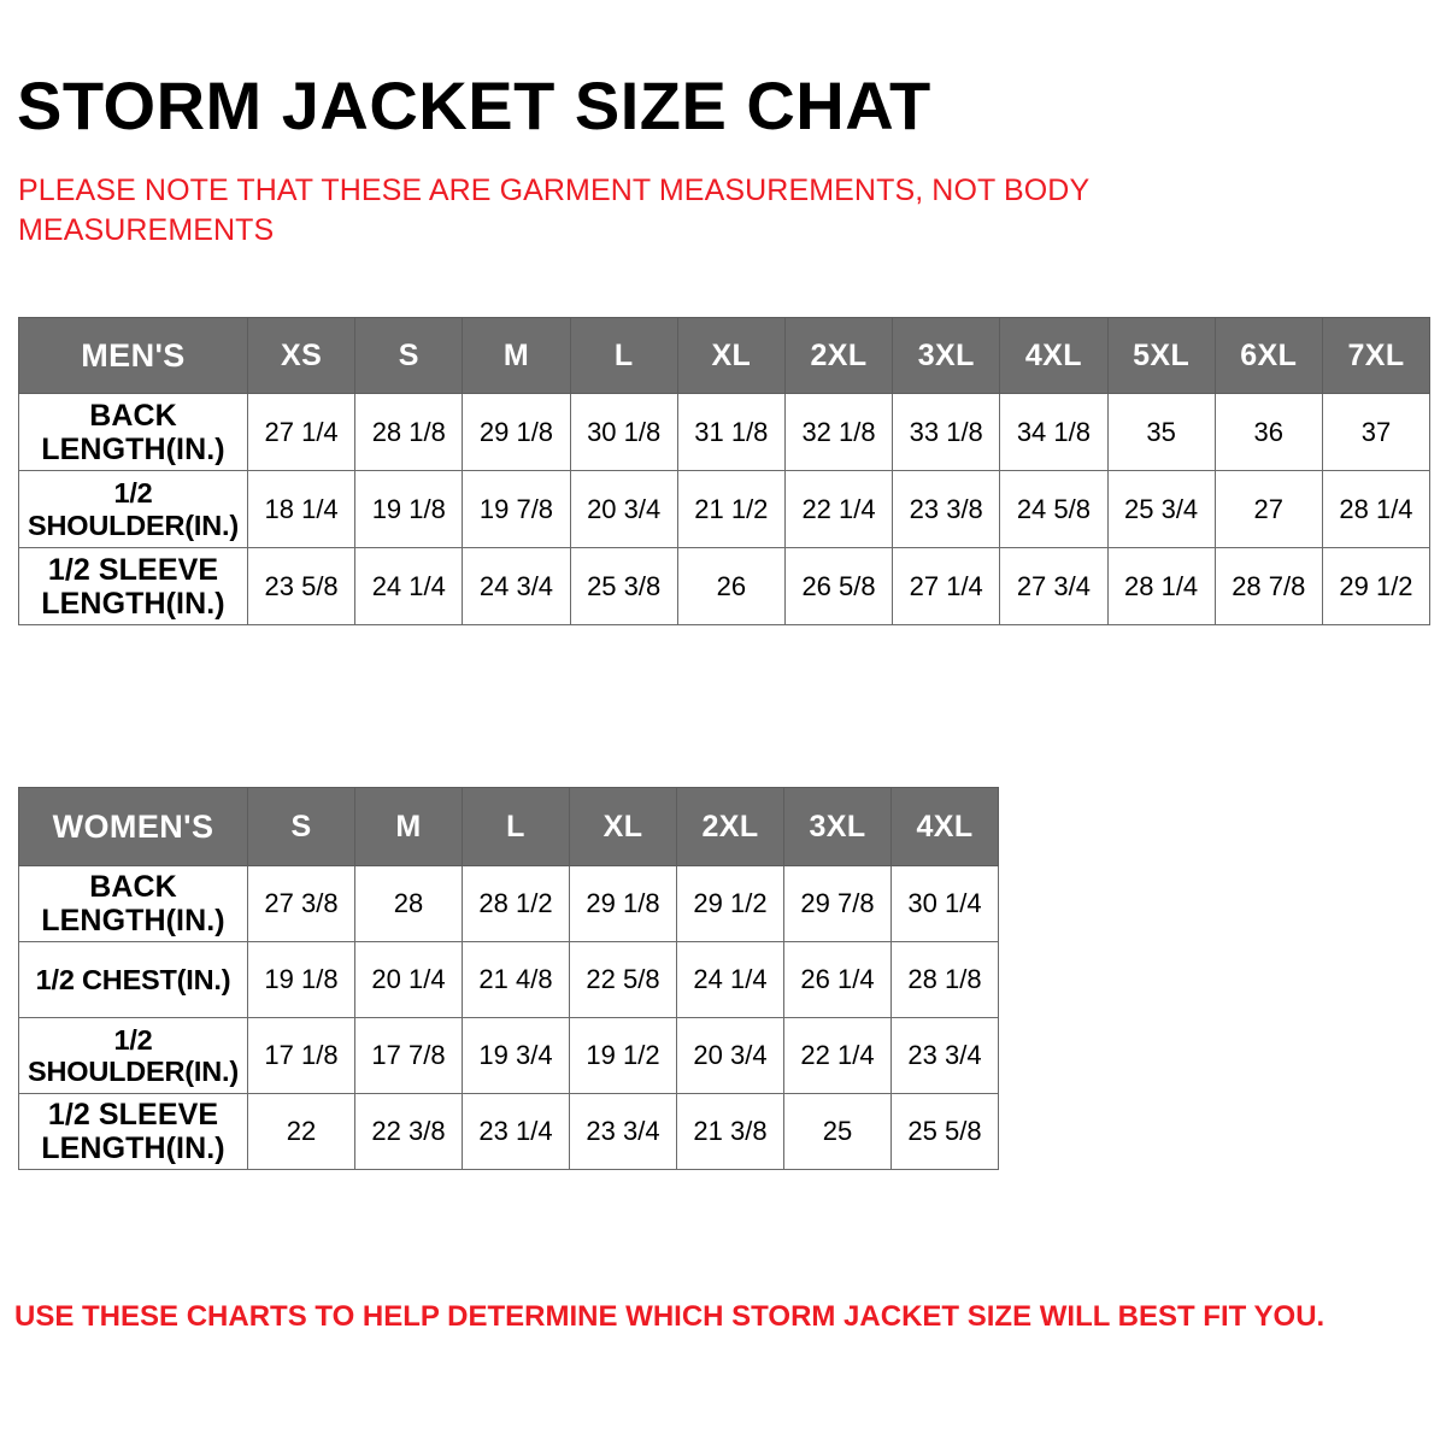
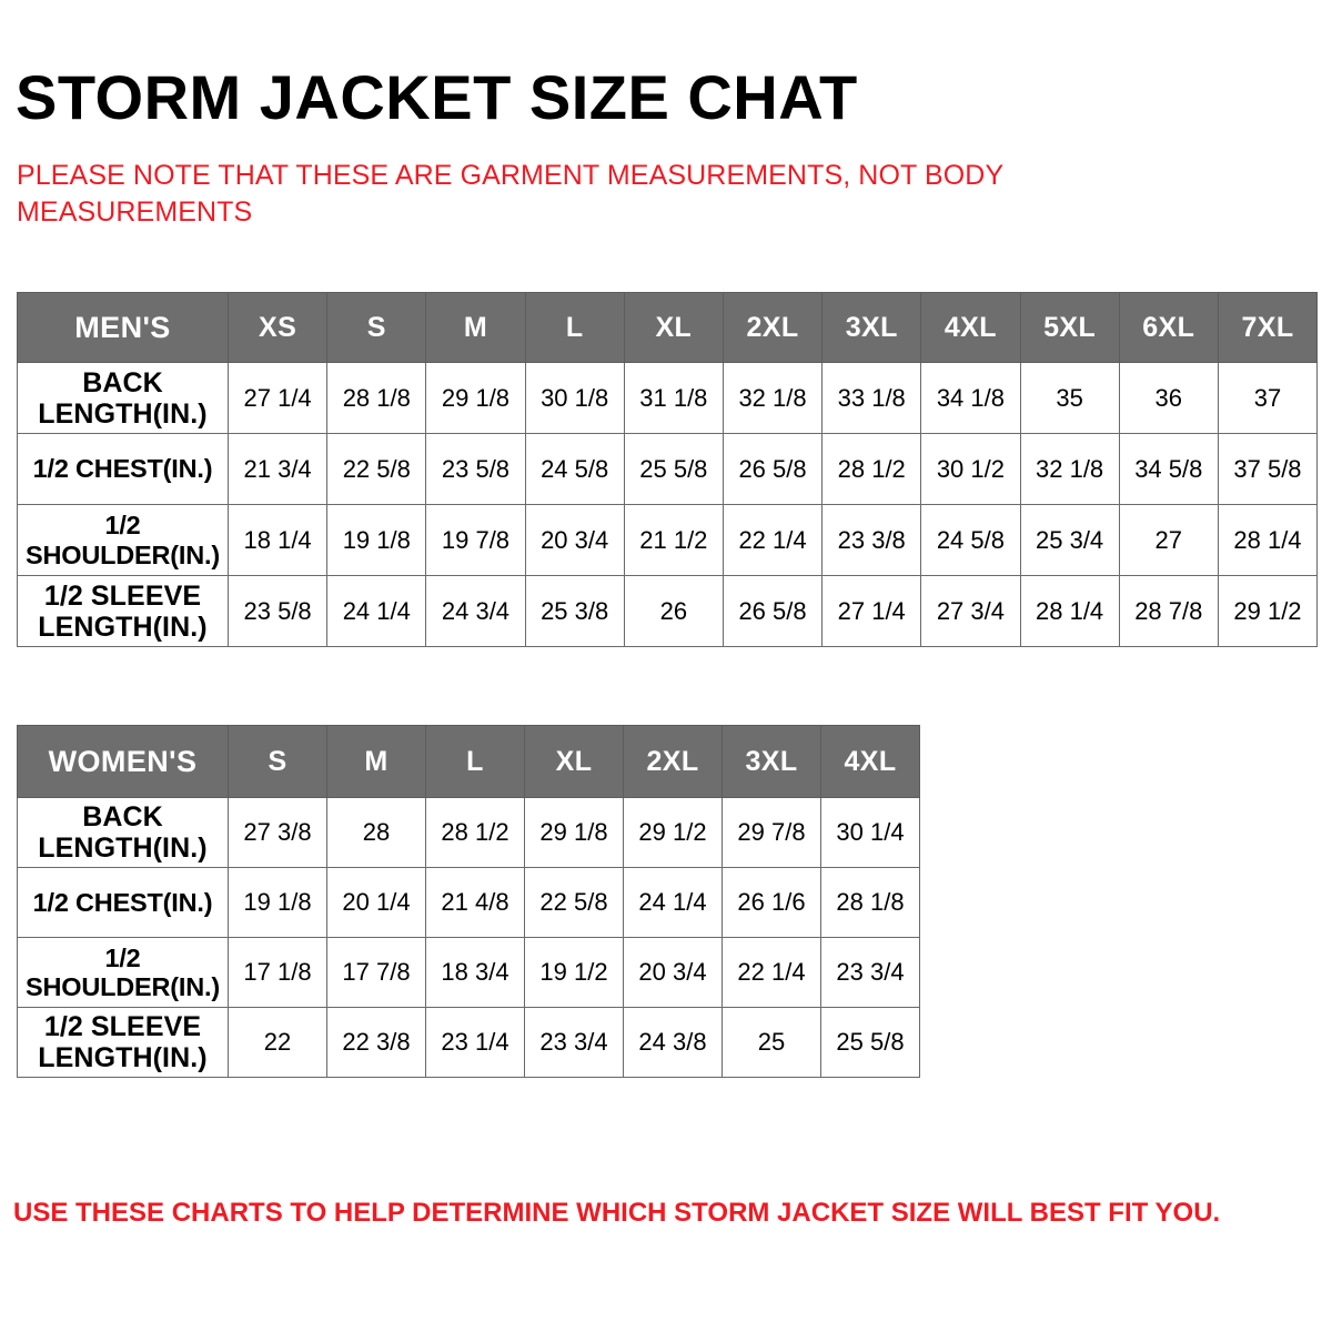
  STORM JACKET SIZE CHAT
  PLEASE NOTE THAT THESE ARE GARMENT MEASUREMENTS, NOT BODY MEASUREMENTS
  MEN'S	XS	S	M	L	XL	2XL	3XL	4XL	5XL	6XL	7XL
  BACKLENGTH(IN.)	27 1/4	28 1/8	29 1/8	30 1/8	31 1/8	32 1/8	33 1/8	34 1/8	35	36	37
+ 1/2 CHEST(IN.)	21 3/4	22 5/8	23 5/8	24 5/8	25 5/8	26 5/8	28 1/2	30 1/2	32 1/8	34 5/8	37 5/8
  1/2 SHOULDER(IN.)	18 1/4	19 1/8	19 7/8	20 3/4	21 1/2	22 1/4	23 3/8	24 5/8	25 3/4	27	28 1/4
  1/2 SLEEVELENGTH(IN.)	23 5/8	24 1/4	24 3/4	25 3/8	26	26 5/8	27 1/4	27 3/4	28 1/4	28 7/8	29 1/2
  WOMEN'S	S	M	L	XL	2XL	3XL	4XL
  BACKLENGTH(IN.)	27 3/8	28	28 1/2	29 1/8	29 1/2	29 7/8	30 1/4
- 1/2 CHEST(IN.)	19 1/8	20 1/4	21 4/8	22 5/8	24 1/4	26 1/4	28 1/8
+ 1/2 CHEST(IN.)	19 1/8	20 1/4	21 4/8	22 5/8	24 1/4	26 1/6	28 1/8
- 1/2 SHOULDER(IN.)	17 1/8	17 7/8	19 3/4	19 1/2	20 3/4	22 1/4	23 3/4
+ 1/2 SHOULDER(IN.)	17 1/8	17 7/8	18 3/4	19 1/2	20 3/4	22 1/4	23 3/4
- 1/2 SLEEVELENGTH(IN.)	22	22 3/8	23 1/4	23 3/4	21 3/8	25	25 5/8
+ 1/2 SLEEVELENGTH(IN.)	22	22 3/8	23 1/4	23 3/4	24 3/8	25	25 5/8
  USE THESE CHARTS TO HELP DETERMINE WHICH STORM JACKET SIZE WILL BEST FIT YOU.
